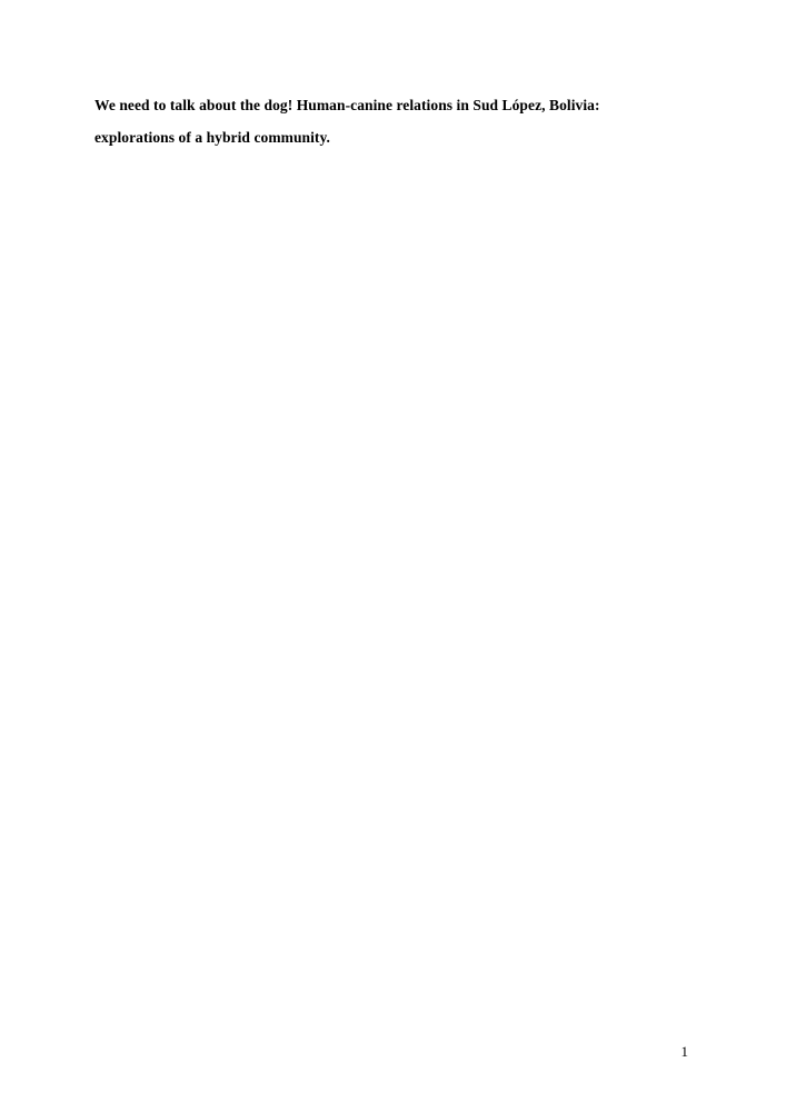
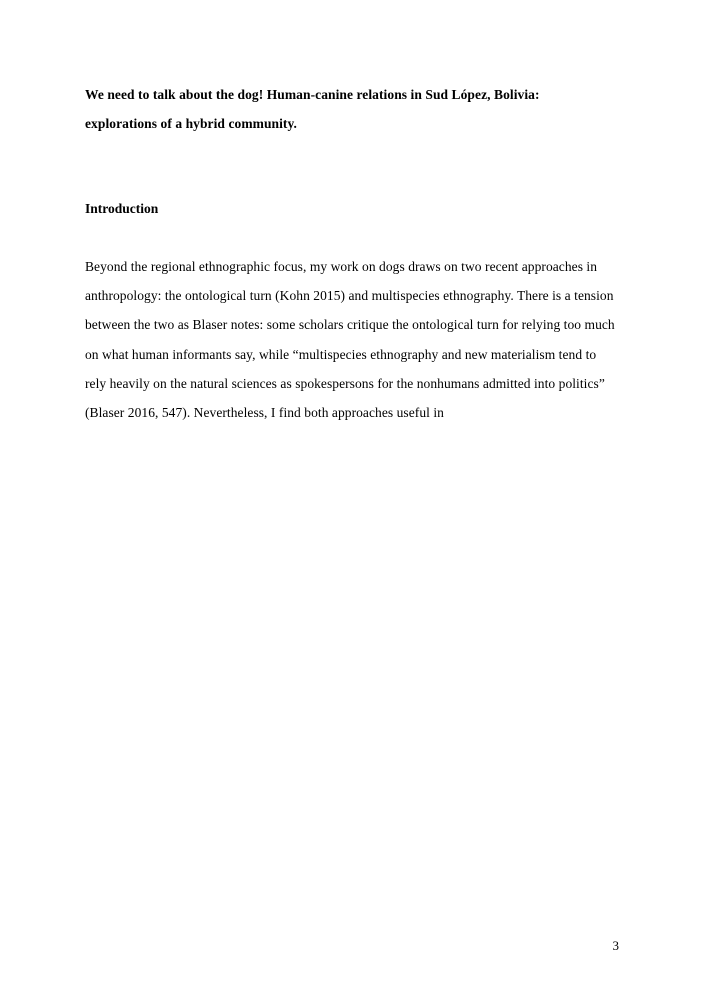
  We need to talk about the dog! Human-canine relations in Sud López, Bolivia:
  explorations of a hybrid community.
+ Introduction
+ Beyond the regional ethnographic focus, my work on dogs draws on two recent approaches in anthropology: the ontological turn (Kohn 2015) and multispecies ethnography. There is a tension between the two as Blaser notes: some scholars critique the ontological turn for relying too much on what human informants say, while “multispecies ethnography and new materialism tend to rely heavily on the natural sciences as spokespersons for the nonhumans admitted into politics” (Blaser 2016, 547). Nevertheless, I find both approaches useful in
- 1
+ 3
